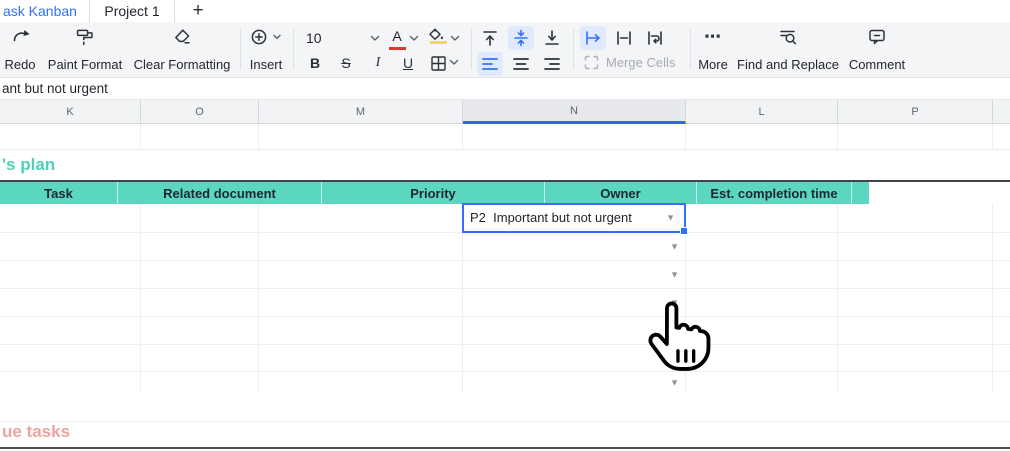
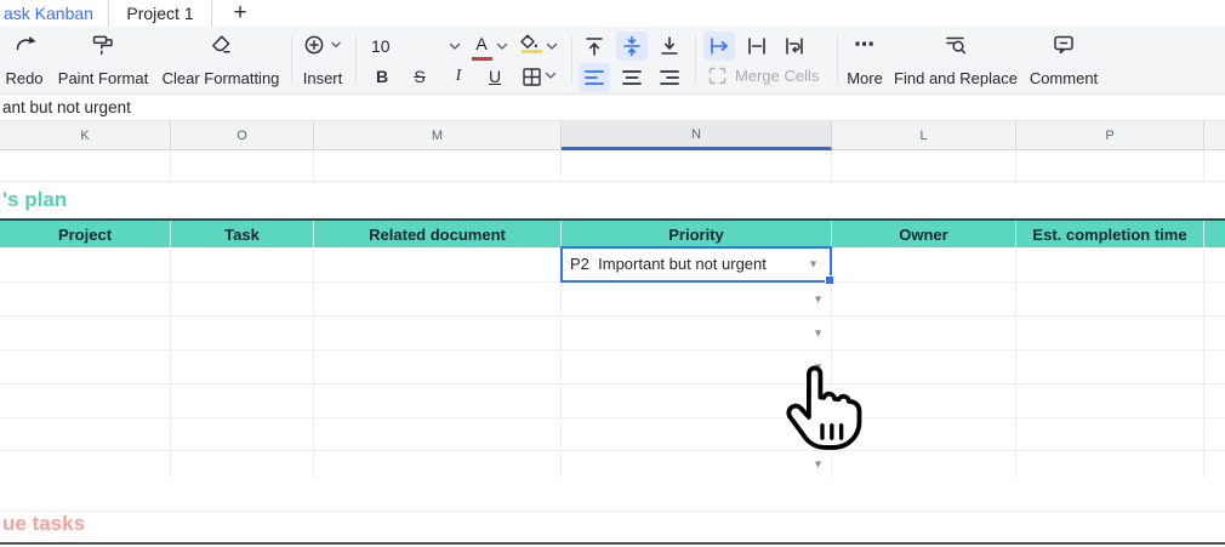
  ask Kanban
  Project 1
  +
  Redo
  Paint Format
  Clear Formatting
  Insert
  10
  A
  B
  S
  I
  U
  Merge Cells
  ⋯
  More
  Find and Replace
  Comment
  ant but not urgent
  K
  O
  M
  N
  L
  P
  's plan
+ Project
  Task
  Related document
  Priority
  Owner
  Est. completion time
  P2 Important but not urgent
  ▼
  ▼
  ▼
  ▼
  ▼
  ue tasks
